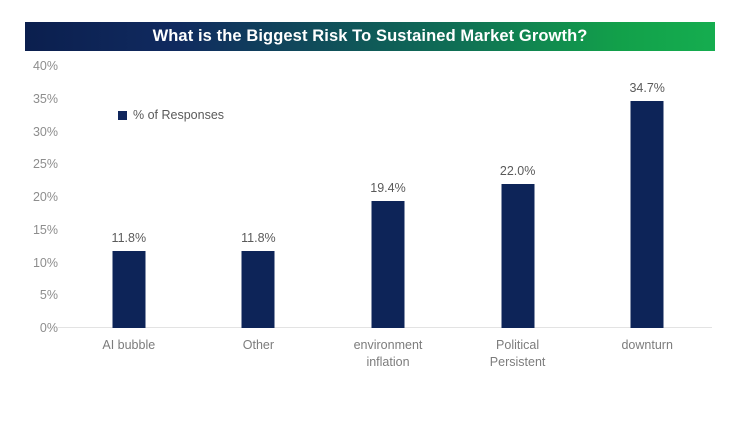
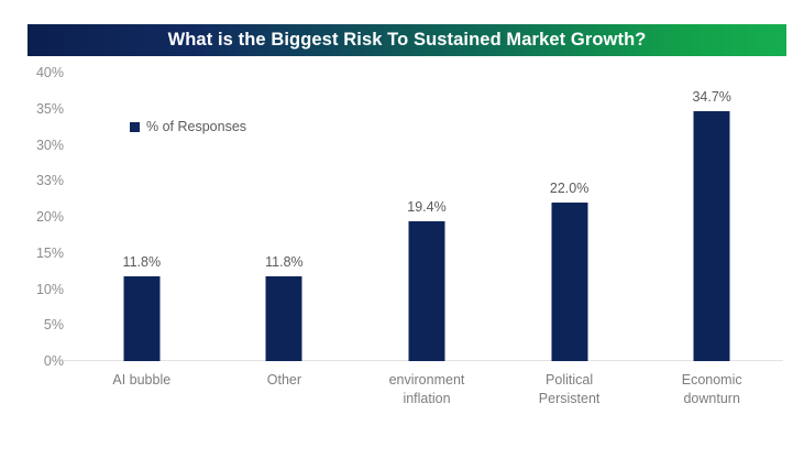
  What is the Biggest Risk To Sustained Market Growth?
  0%
  5%
  10%
  15%
  20%
- 25%
+ 33%
  30%
  35%
  40%
  11.8%
  11.8%
  19.4%
  22.0%
  34.7%
  % of Responses
  AI bubble
  Other
  environment
  inflation
  Political
  Persistent
+ Economic
  downturn
